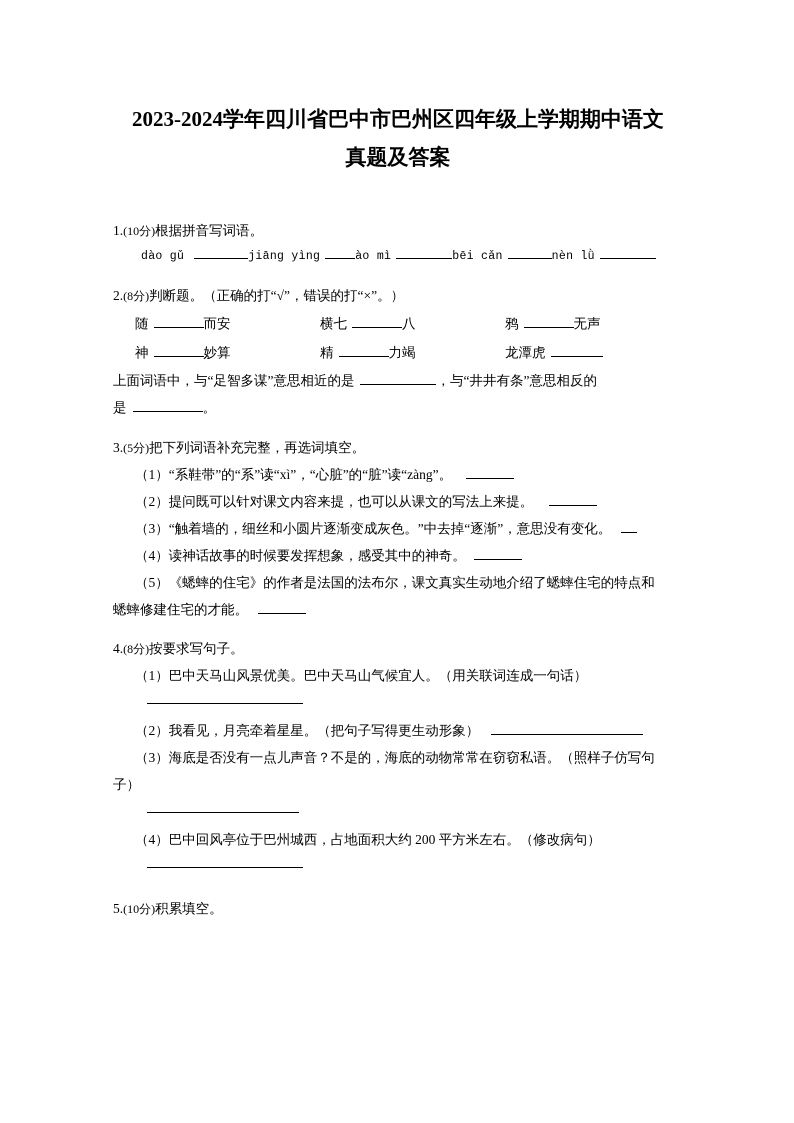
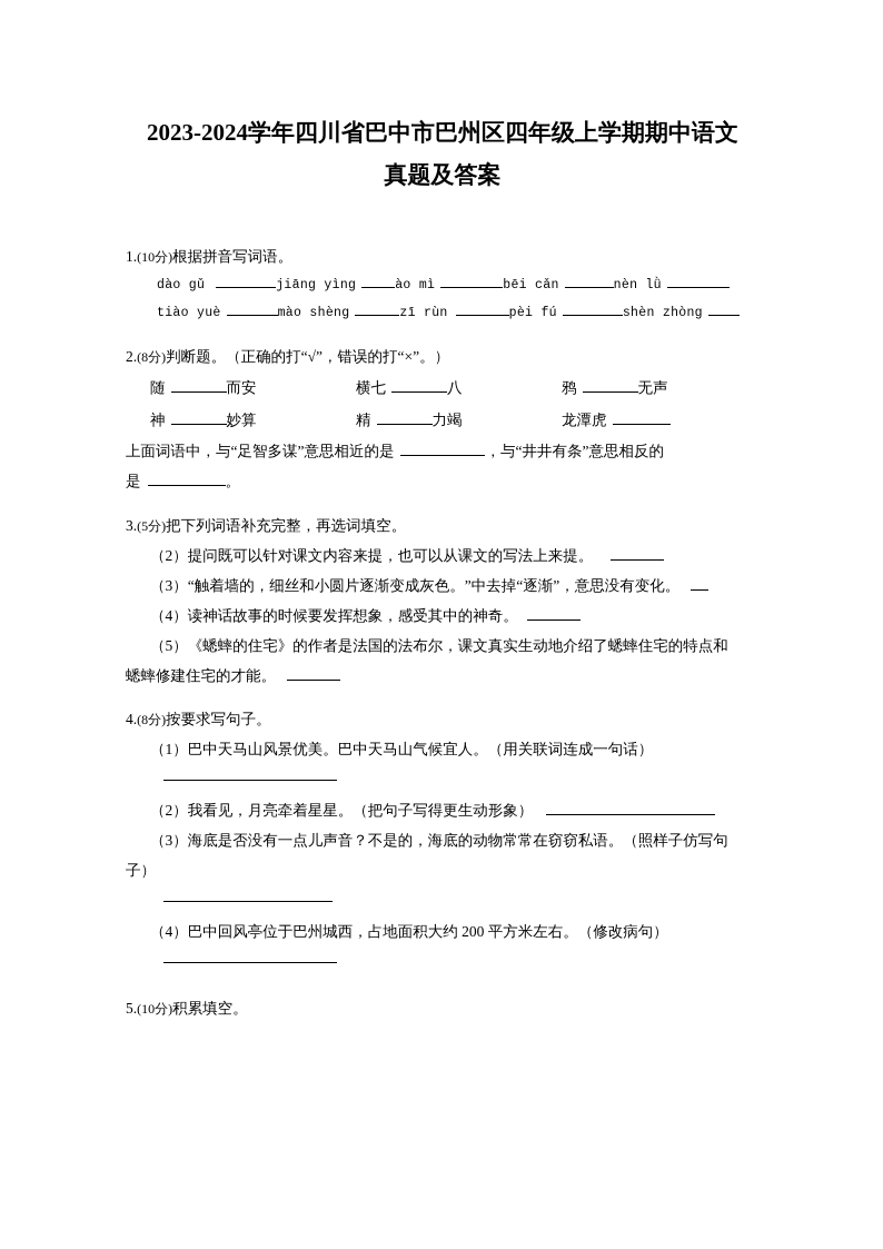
  2023-2024学年四川省巴中市巴州区四年级上学期期中语文
  真题及答案
  1.(10分)根据拼音写词语。
  dào gǔ jiāng yìng ào mì bēi cǎn nèn lǜ
+ tiào yuè mào shèng zī rùn pèi fú shèn zhòng
  2.(8分)判断题。（正确的打“√”，错误的打“×”。）
  随 而安 横七 八 鸦 无声
  神 妙算 精 力竭 龙潭虎
  上面词语中，与“足智多谋”意思相近的是 ，与“井井有条”意思相反的
  是 。
  3.(5分)把下列词语补充完整，再选词填空。
- （1）“系鞋带”的“系”读“xì”，“心脏”的“脏”读“zàng”。
  （2）提问既可以针对课文内容来提，也可以从课文的写法上来提。
  （3）“触着墙的，细丝和小圆片逐渐变成灰色。”中去掉“逐渐”，意思没有变化。
  （4）读神话故事的时候要发挥想象，感受其中的神奇。
  （5）《蟋蟀的住宅》的作者是法国的法布尔，课文真实生动地介绍了蟋蟀住宅的特点和
  蟋蟀修建住宅的才能。
  4.(8分)按要求写句子。
  （1）巴中天马山风景优美。巴中天马山气候宜人。（用关联词连成一句话）
  （2）我看见，月亮牵着星星。（把句子写得更生动形象）
  （3）海底是否没有一点儿声音？不是的，海底的动物常常在窃窃私语。（照样子仿写句
  子）
  （4）巴中回风亭位于巴州城西，占地面积大约 200 平方米左右。（修改病句）
  5.(10分)积累填空。
